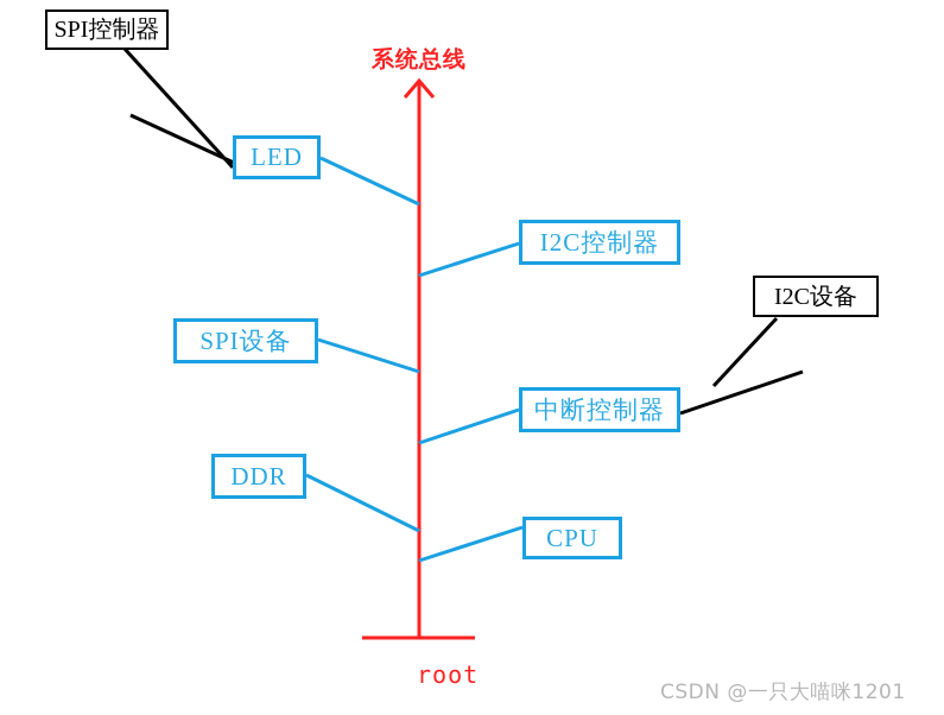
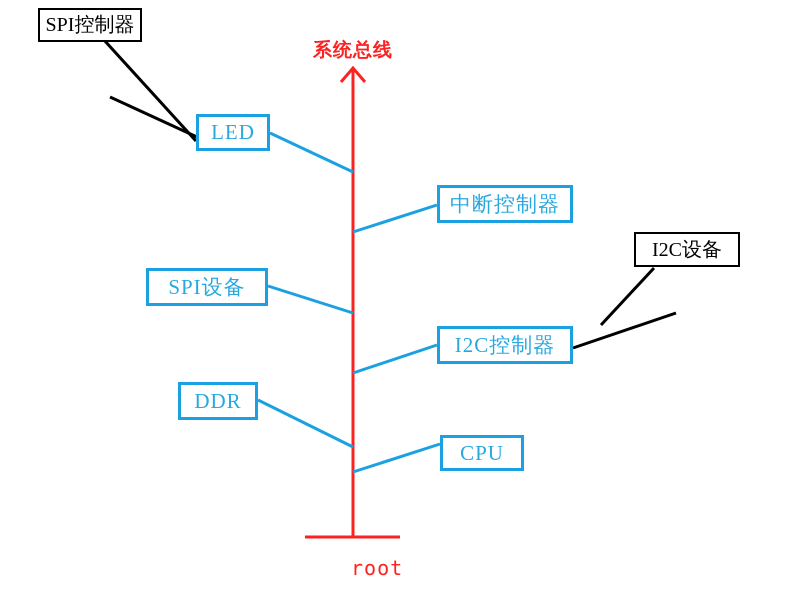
  LED
- I2C控制器
+ 中断控制器
  SPI设备
- 中断控制器
+ I2C控制器
  DDR
  CPU
  SPI控制器
  I2C设备
  系统总线
  root
- CSDN @一只大喵咪1201
